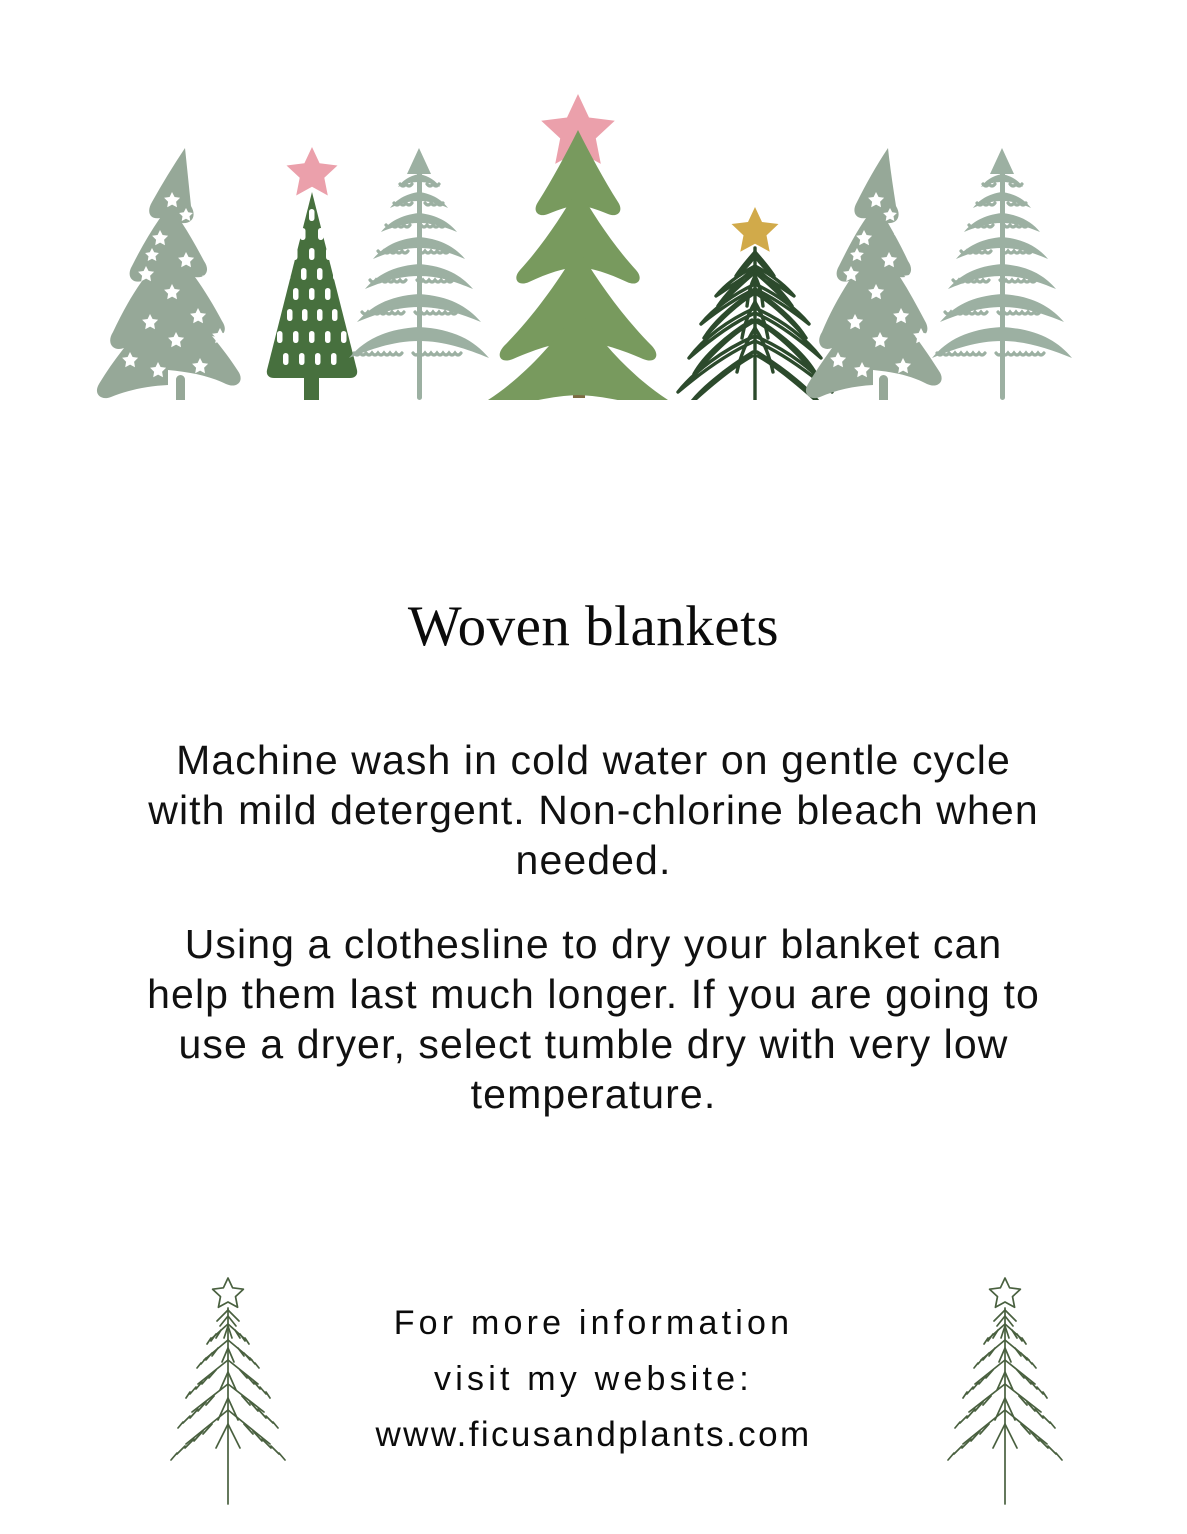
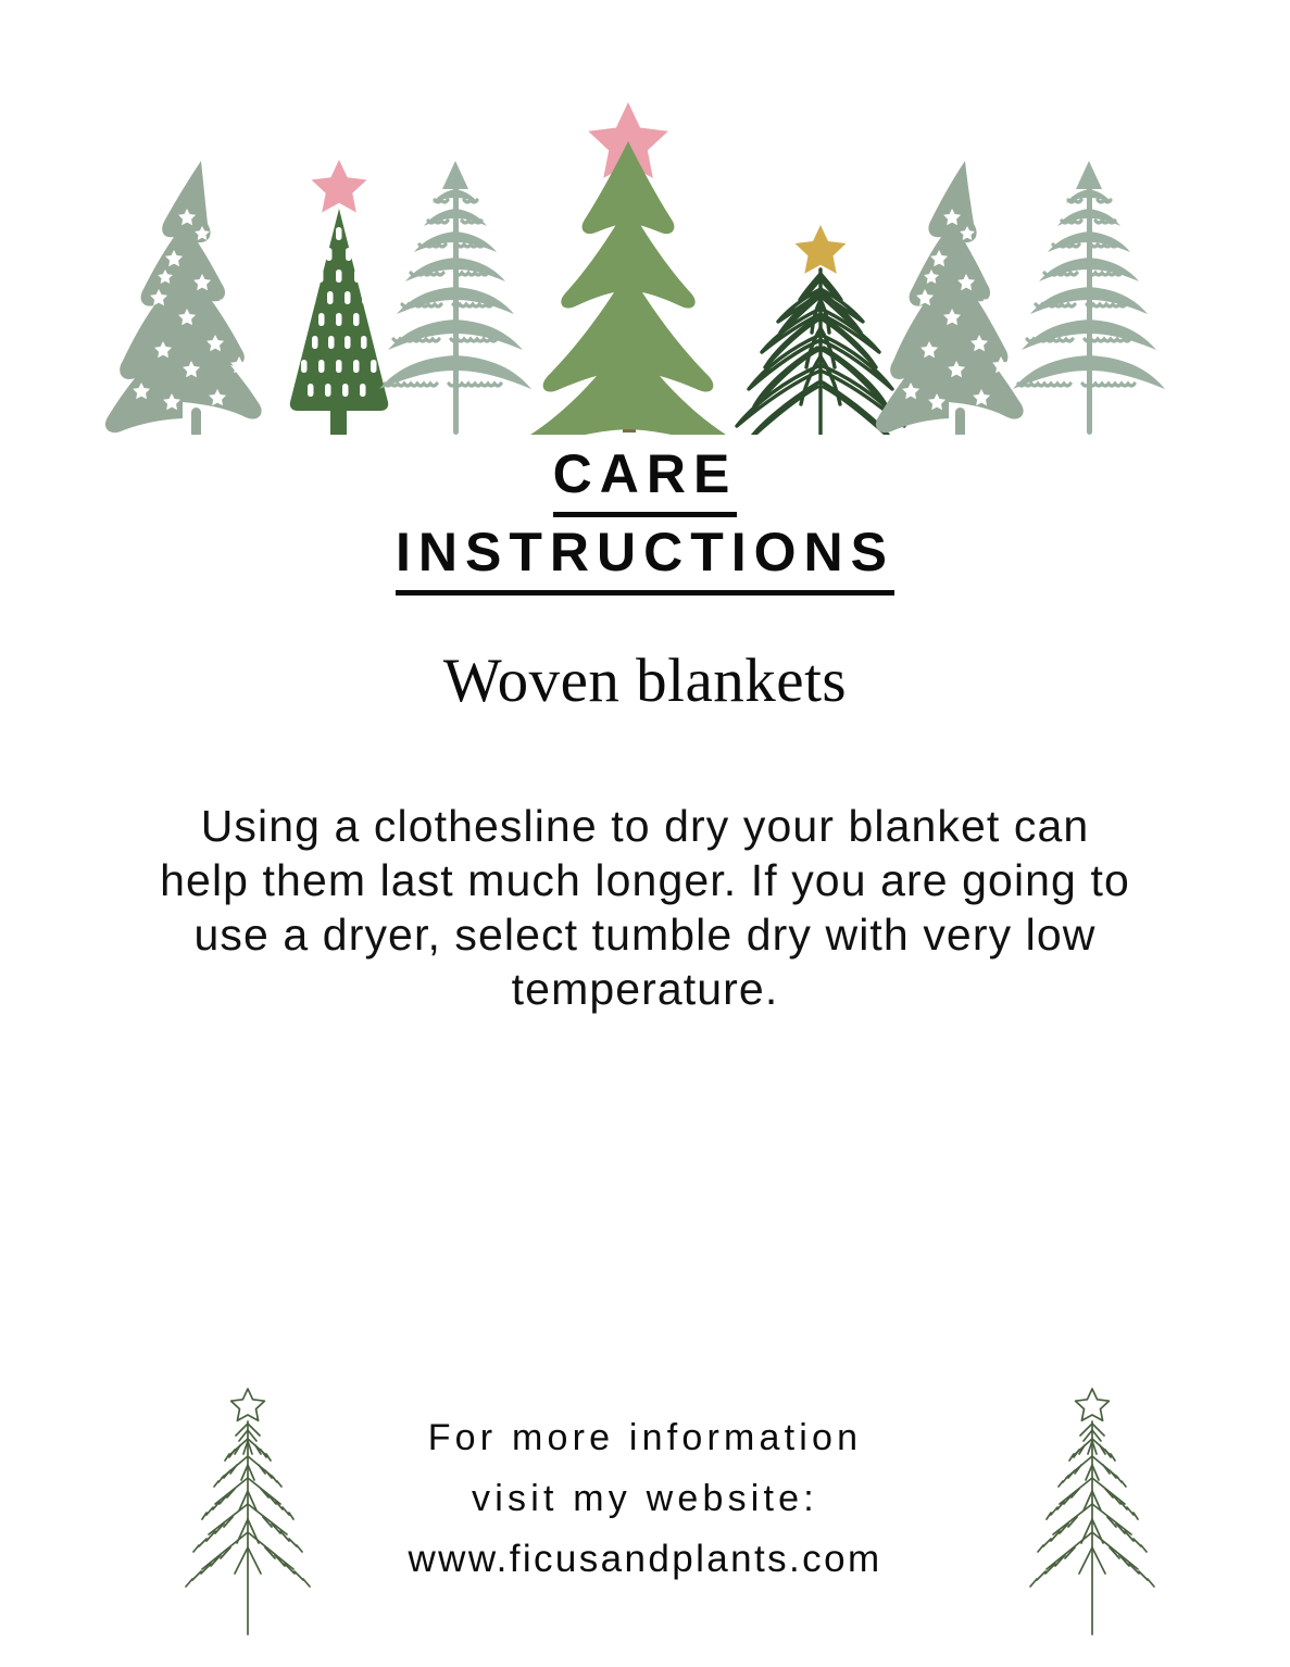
+ CARE
+ INSTRUCTIONS
  Woven blankets
- Machine wash in cold water on gentle cycle with mild detergent. Non-chlorine bleach when needed.
  Using a clothesline to dry your blanket can help them last much longer. If you are going to use a dryer, select tumble dry with very low temperature.
  For more information
  visit my website:
  www.ficusandplants.com
